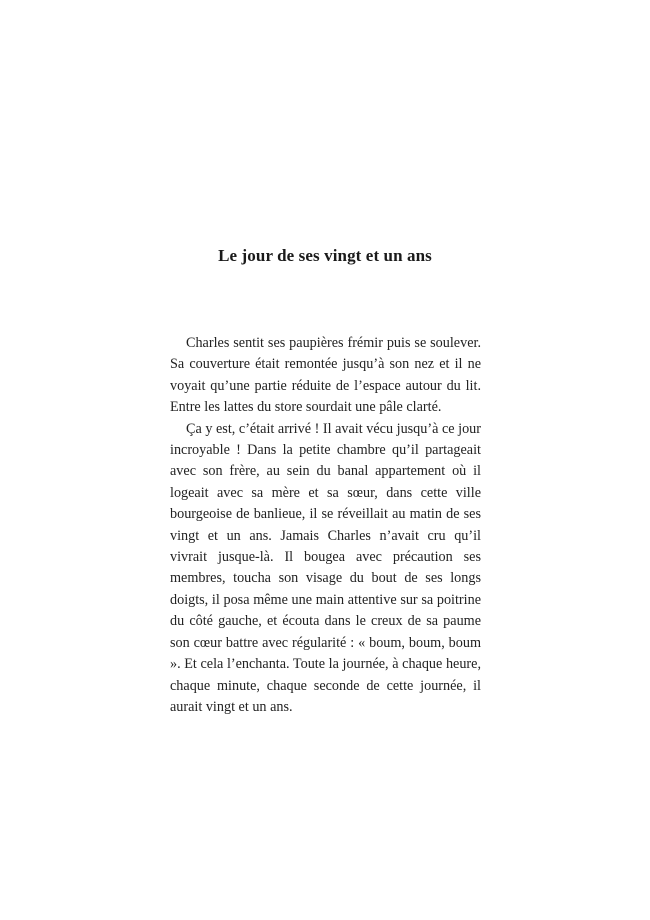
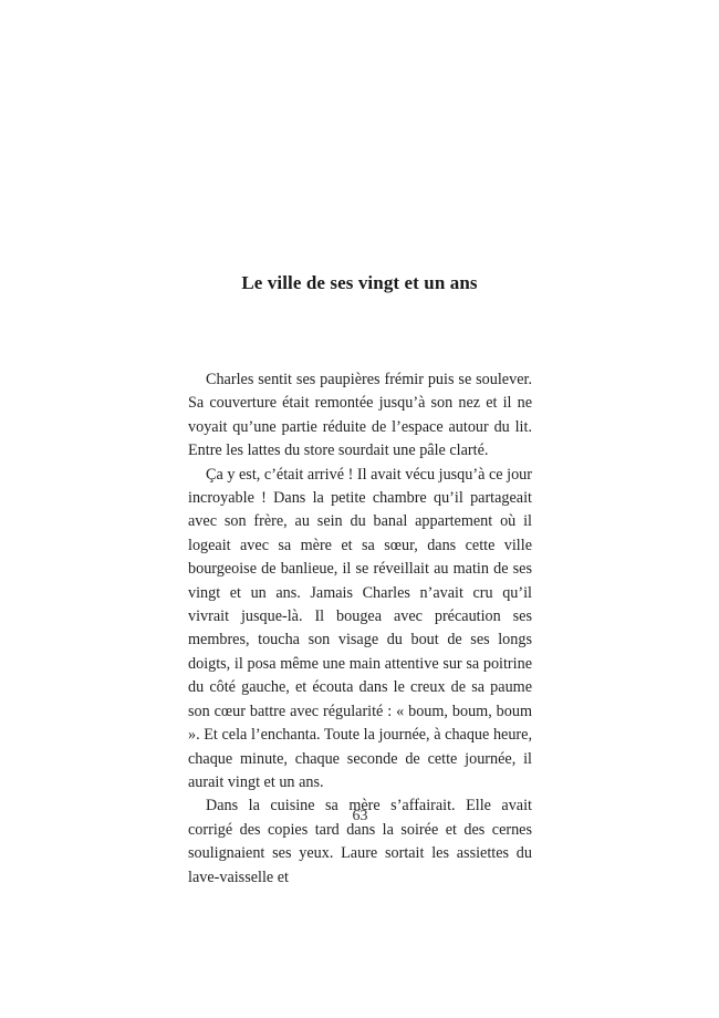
- Le jour de ses vingt et un ans
+ Le ville de ses vingt et un ans
  Charles sentit ses paupières frémir puis se soulever. Sa couverture était remontée jusqu’à son nez et il ne voyait qu’une partie réduite de l’espace autour du lit. Entre les lattes du store sourdait une pâle clarté.
  Ça y est, c’était arrivé ! Il avait vécu jusqu’à ce jour incroyable ! Dans la petite chambre qu’il partageait avec son frère, au sein du banal appartement où il logeait avec sa mère et sa sœur, dans cette ville bourgeoise de banlieue, il se réveillait au matin de ses vingt et un ans. Jamais Charles n’avait cru qu’il vivrait jusque-là. Il bou­gea avec précaution ses membres, toucha son visage du bout de ses longs doigts, il posa même une main atten­tive sur sa poitrine du côté gauche, et écouta dans le creux de sa paume son cœur battre avec régularité : « boum, boum, boum ». Et cela l’enchanta. Toute la journée, à chaque heure, chaque minute, chaque se­conde de cette journée, il aurait vingt et un ans.
+ Dans la cuisine sa mère s’affairait. Elle avait corrigé des copies tard dans la soirée et des cernes soulignaient ses yeux. Laure sortait les assiettes du lave-vaisselle et
+ 63
